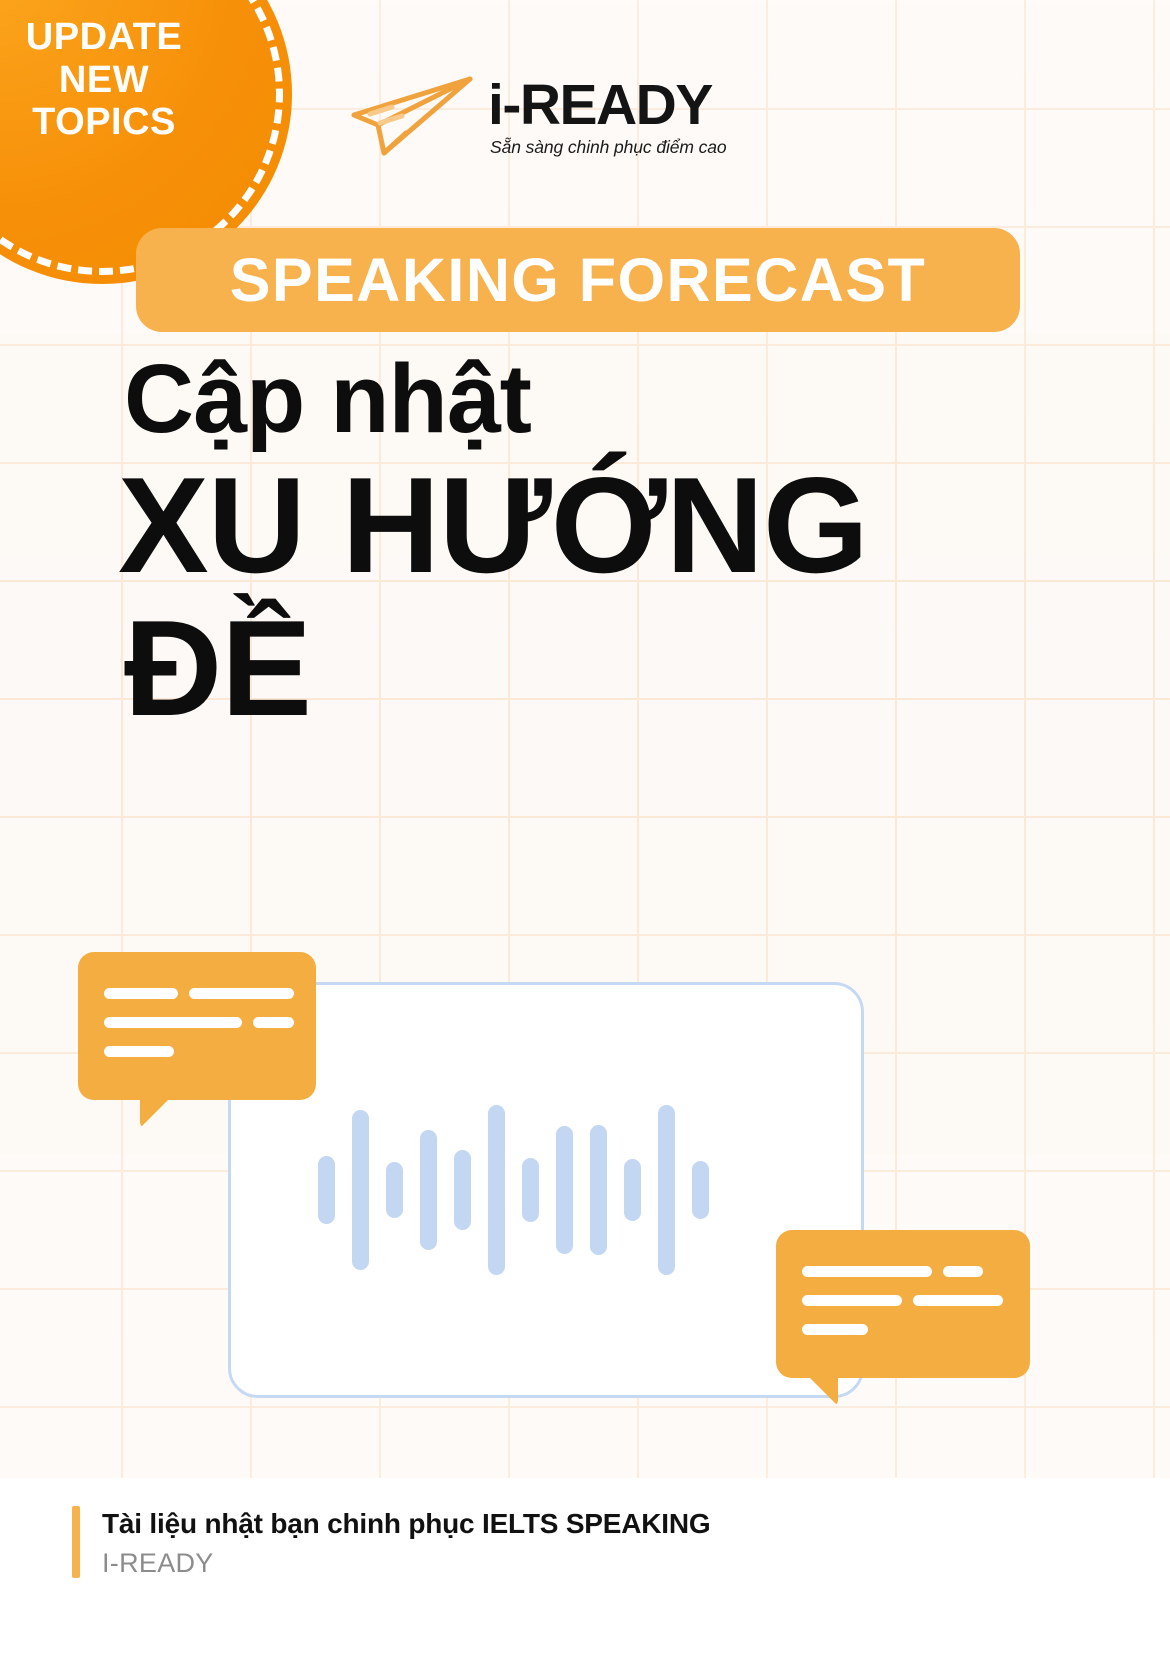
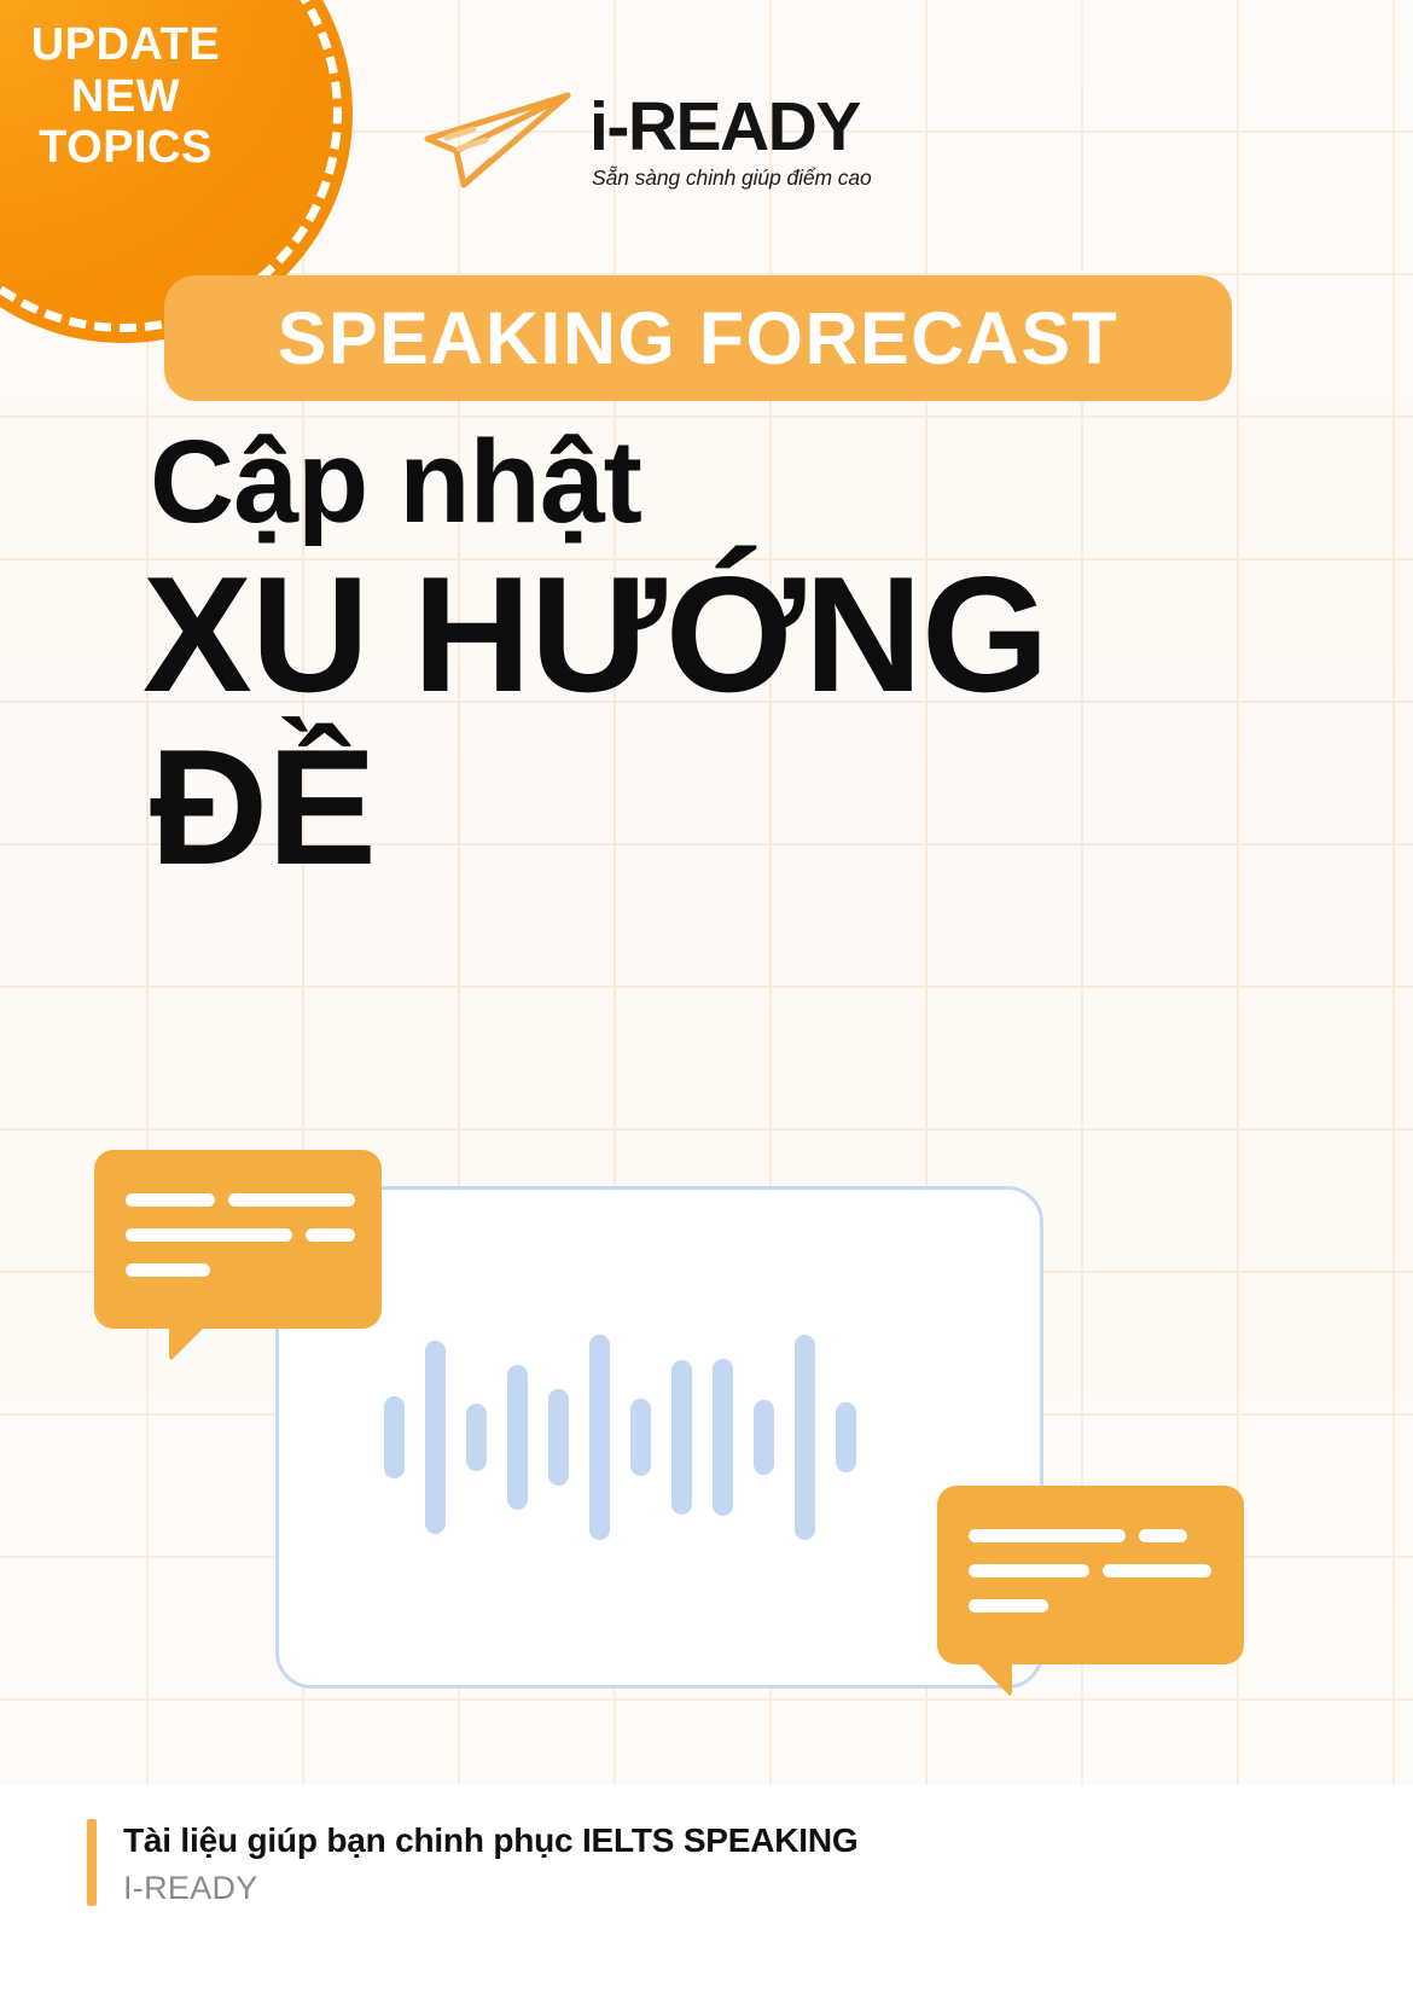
  UPDATE
  NEW
  TOPICS
  i-READY
- Sẵn sàng chinh phục điểm cao
+ Sẵn sàng chinh giúp điểm cao
  SPEAKING FORECAST
  Cập nhật
  XU HƯỚNG
  ĐỀ
- Tài liệu nhật bạn chinh phục IELTS SPEAKING
+ Tài liệu giúp bạn chinh phục IELTS SPEAKING
  I-READY
